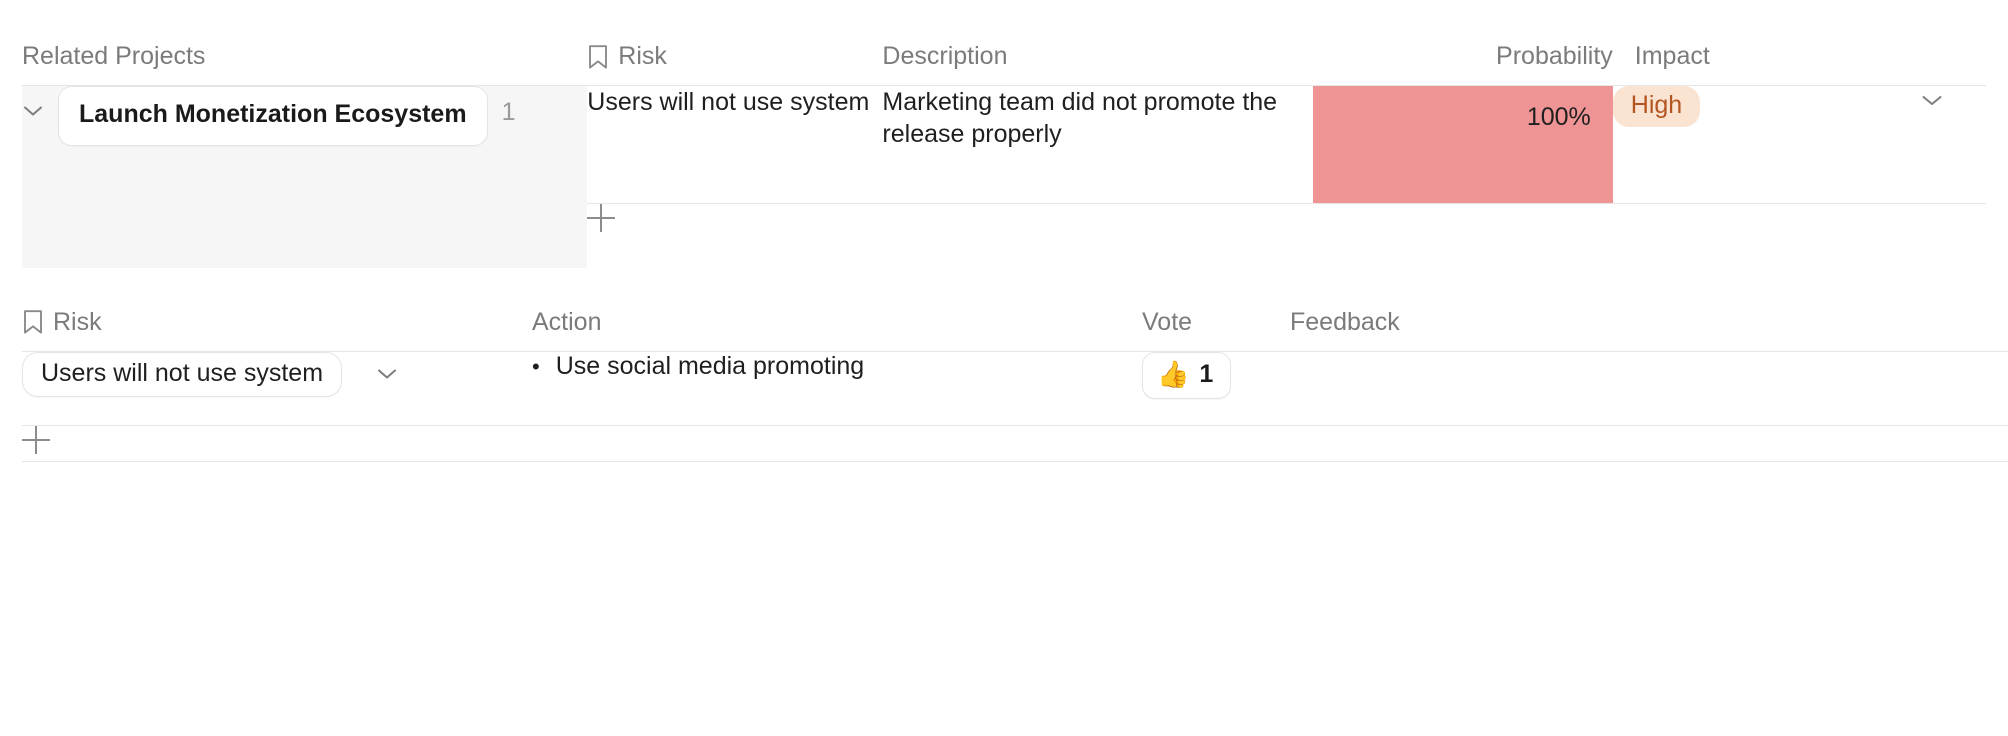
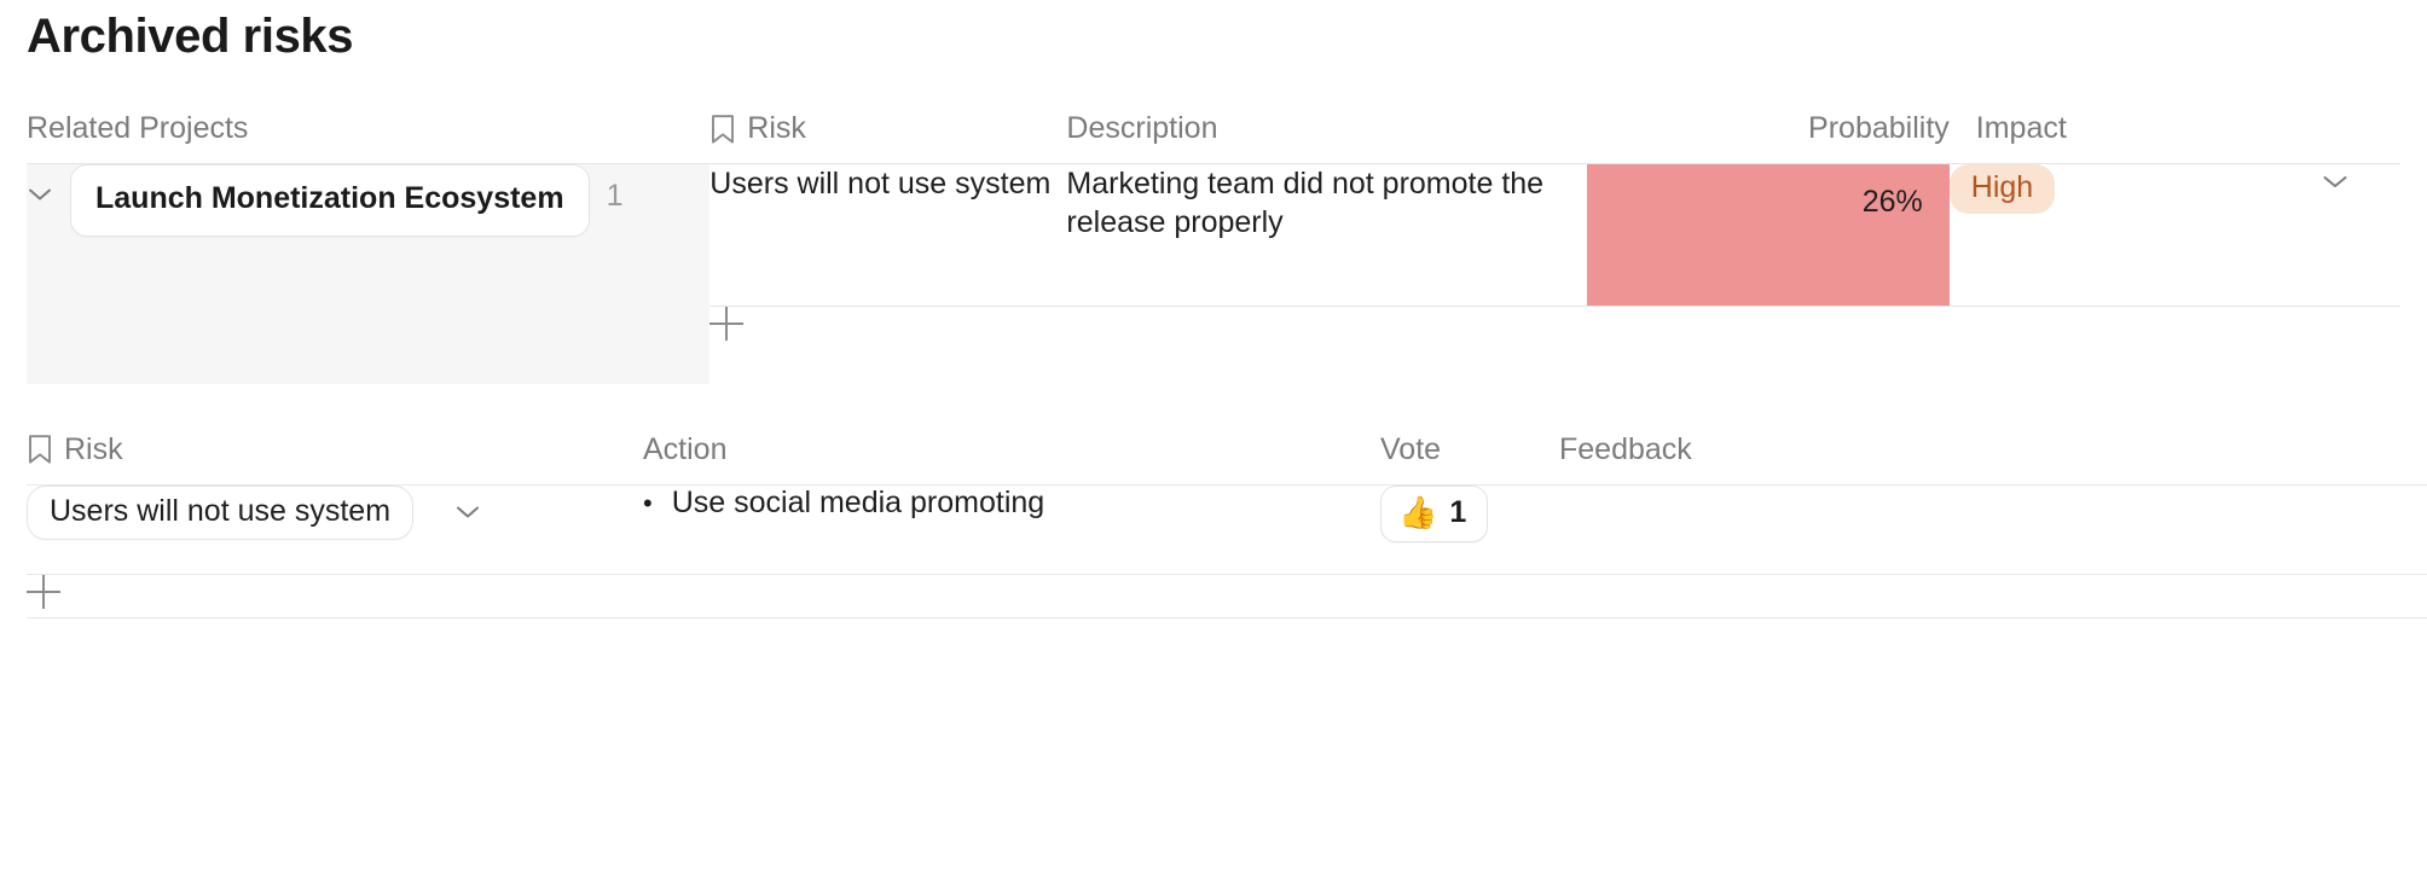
+ Archived risks
  Related Projects	Risk	Description	Probability	Impact
- Launch Monetization Ecosystem 1	Users will not use system	Marketing team did not promote the release properly	100%	High
+ Launch Monetization Ecosystem 1	Users will not use system	Marketing team did not promote the release properly	26%	High
  Risk	Action	Vote	Feedback
  Users will not use system	• Use social media promoting	👍 1
